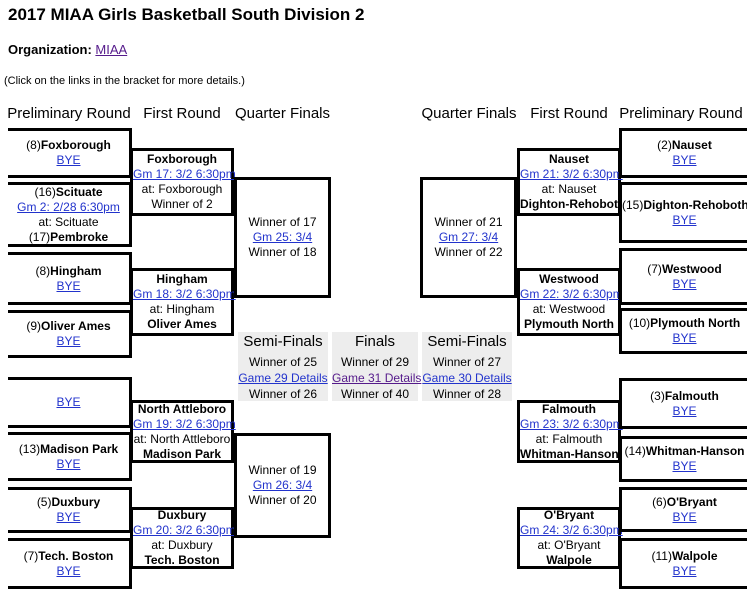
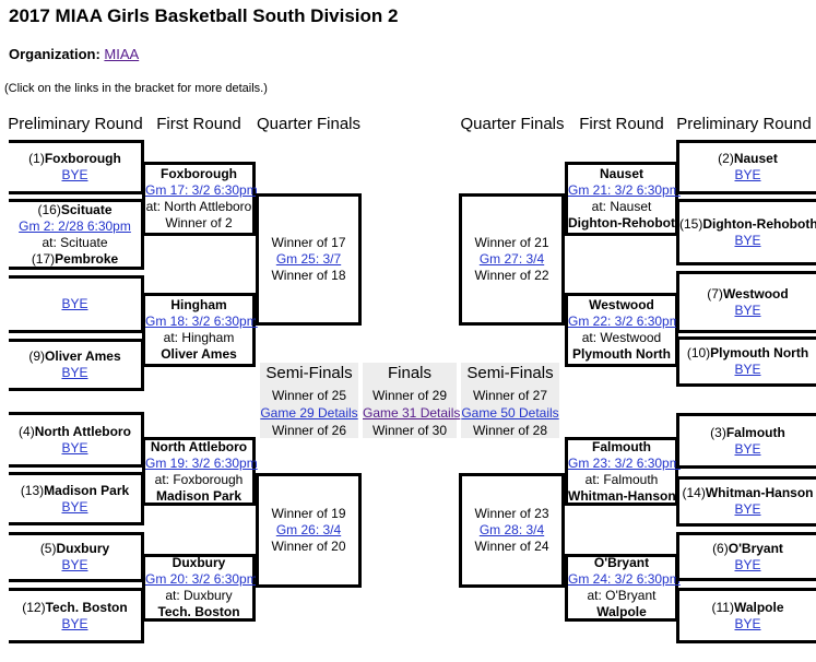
  2017 MIAA Girls Basketball South Division 2
  Organization: MIAA
  (Click on the links in the bracket for more details.)
  Preliminary Round
  First Round
  Quarter Finals
  Quarter Finals
  First Round
  Preliminary Round
- (8)Foxborough
+ (1)Foxborough
  BYE
  (16)Scituate
  Gm 2: 2/28 6:30pm
  at: Scituate
  (17)Pembroke
- (8)Hingham
  BYE
  (9)Oliver Ames
  BYE
+ (4)North Attleboro
  BYE
  (13)Madison Park
  BYE
  (5)Duxbury
  BYE
- (7)Tech. Boston
+ (12)Tech. Boston
  BYE
  Foxborough
  Gm 17: 3/2 6:30pm
- at: Foxborough
+ at: North Attleboro
  Winner of 2
  Hingham
  Gm 18: 3/2 6:30pm
  at: Hingham
  Oliver Ames
  North Attleboro
  Gm 19: 3/2 6:30pm
- at: North Attleboro
+ at: Foxborough
  Madison Park
  Duxbury
  Gm 20: 3/2 6:30pm
  at: Duxbury
  Tech. Boston
  Winner of 17
- Gm 25: 3/4
+ Gm 25: 3/7
  Winner of 18
  Winner of 19
  Gm 26: 3/4
  Winner of 20
  Semi-Finals
  Winner of 25
  Game 29 Details
  Winner of 26
  Finals
  Winner of 29
  Game 31 Details
- Winner of 40
+ Winner of 30
  Semi-Finals
  Winner of 27
- Game 30 Details
+ Game 50 Details
  Winner of 28
  Winner of 21
  Gm 27: 3/4
  Winner of 22
+ Winner of 23
+ Gm 28: 3/4
+ Winner of 24
  Nauset
  Gm 21: 3/2 6:30pm
  at: Nauset
  Dighton-Rehobot
  Westwood
  Gm 22: 3/2 6:30pm
  at: Westwood
  Plymouth North
  Falmouth
  Gm 23: 3/2 6:30pm
  at: Falmouth
  Whitman-Hanson
  O'Bryant
  Gm 24: 3/2 6:30pm
  at: O'Bryant
  Walpole
  (2)Nauset
  BYE
  (15)Dighton-Rehoboth
  BYE
  (7)Westwood
  BYE
  (10)Plymouth North
  BYE
  (3)Falmouth
  BYE
  (14)Whitman-Hanson
  BYE
  (6)O'Bryant
  BYE
  (11)Walpole
  BYE
